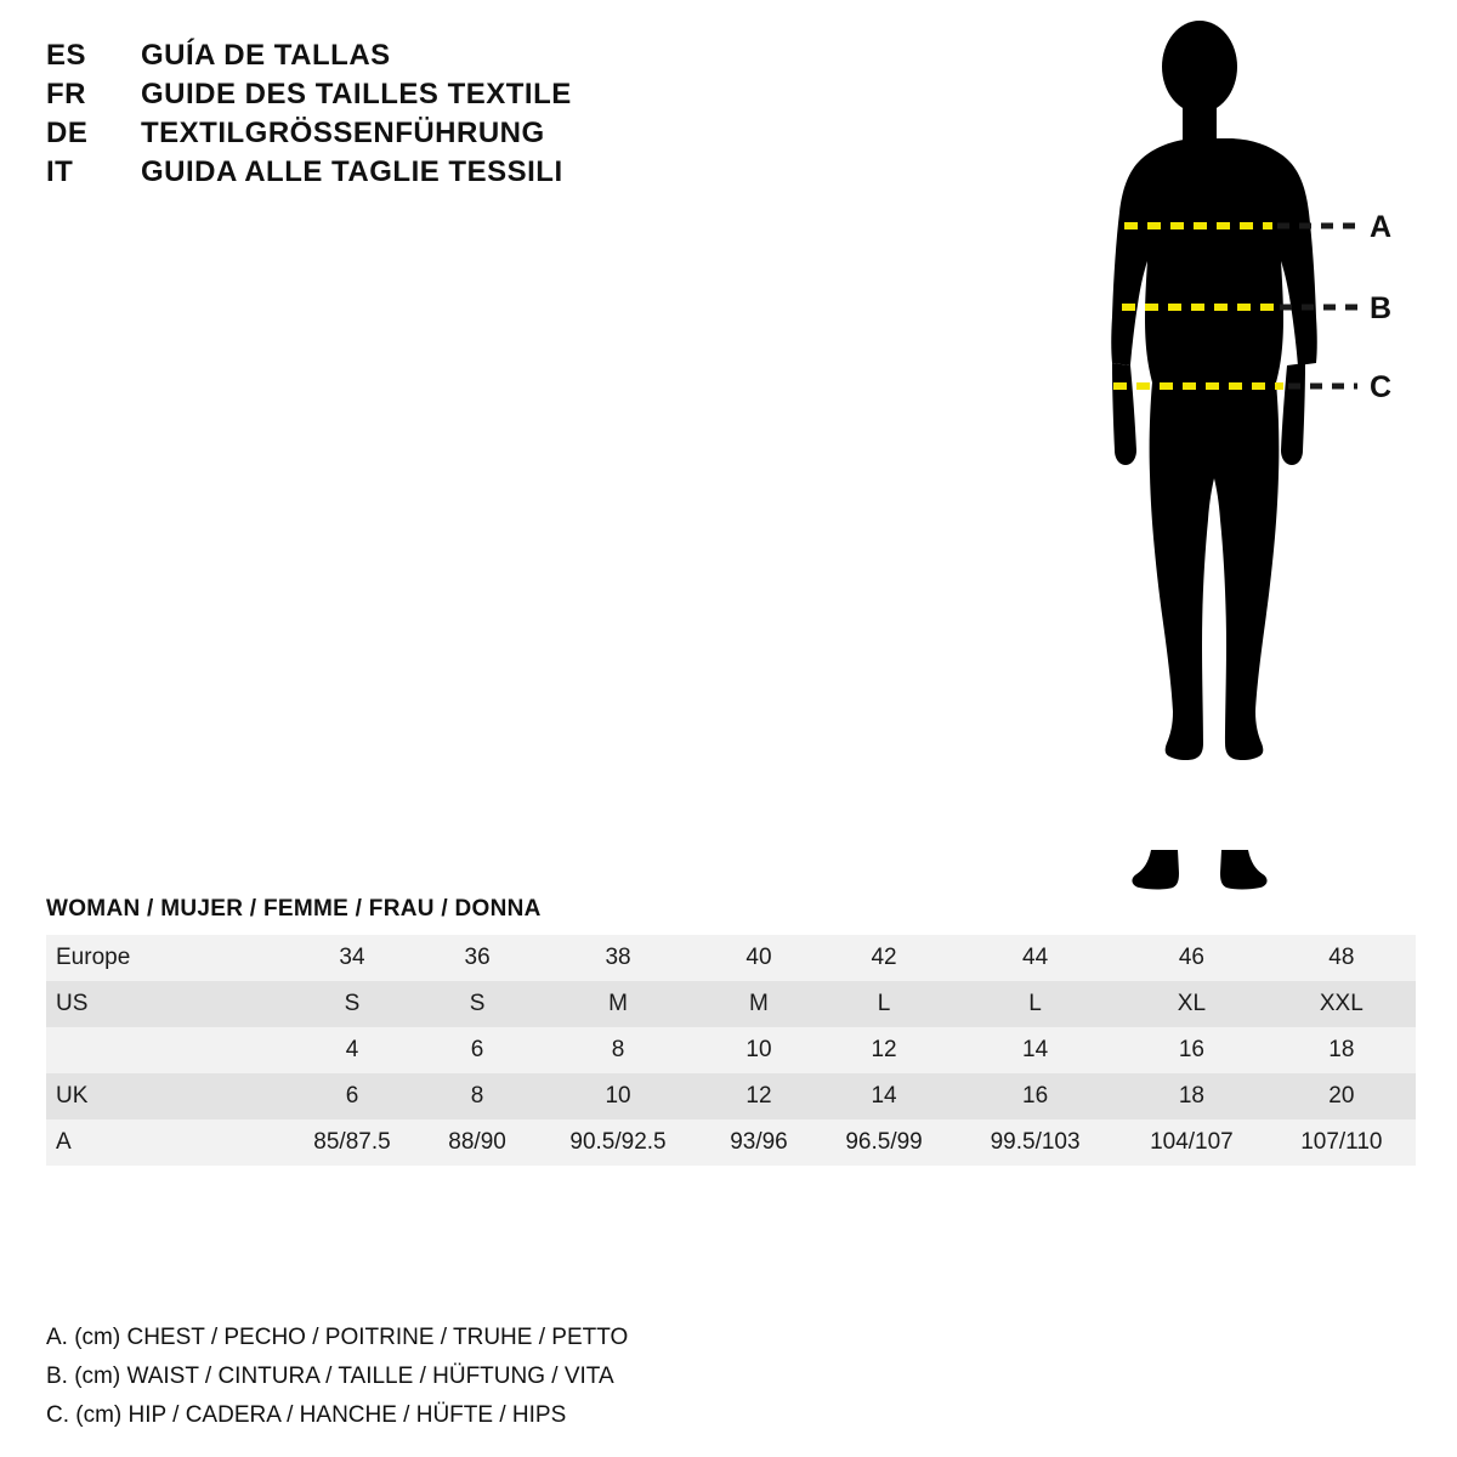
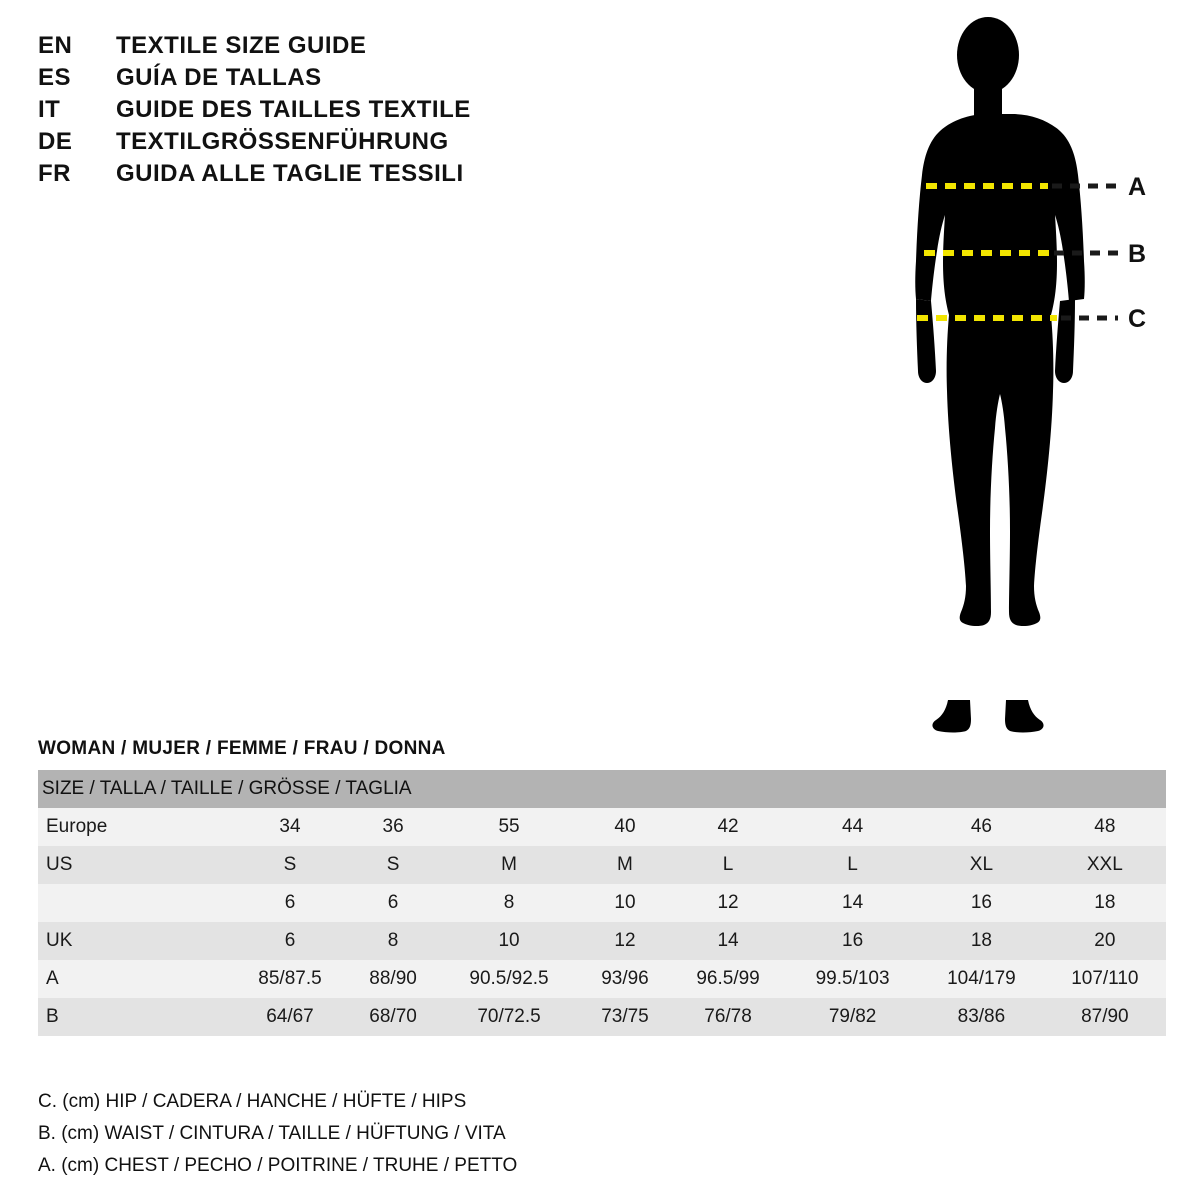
+ EN
+ TEXTILE SIZE GUIDE
  ES
  GUÍA DE TALLAS
- FR
+ IT
  GUIDE DES TAILLES TEXTILE
  DE
  TEXTILGRÖSSENFÜHRUNG
- IT
+ FR
  GUIDA ALLE TAGLIE TESSILI
  A
  B
  C
  WOMAN / MUJER / FEMME / FRAU / DONNA
+ SIZE / TALLA / TAILLE / GRÖSSE / TAGLIA
- Europe	34	36	38	40	42	44	46	48
+ Europe	34	36	55	40	42	44	46	48
  US	S	S	M	M	L	L	XL	XXL
- 	4	6	8	10	12	14	16	18
+ 	6	6	8	10	12	14	16	18
  UK	6	8	10	12	14	16	18	20
- A	85/87.5	88/90	90.5/92.5	93/96	96.5/99	99.5/103	104/107	107/110
+ A	85/87.5	88/90	90.5/92.5	93/96	96.5/99	99.5/103	104/179	107/110
+ B	64/67	68/70	70/72.5	73/75	76/78	79/82	83/86	87/90
- A. (cm) CHEST / PECHO / POITRINE / TRUHE / PETTO
+ C. (cm) HIP / CADERA / HANCHE / HÜFTE / HIPS
  B. (cm) WAIST / CINTURA / TAILLE / HÜFTUNG / VITA
- C. (cm) HIP / CADERA / HANCHE / HÜFTE / HIPS
+ A. (cm) CHEST / PECHO / POITRINE / TRUHE / PETTO
